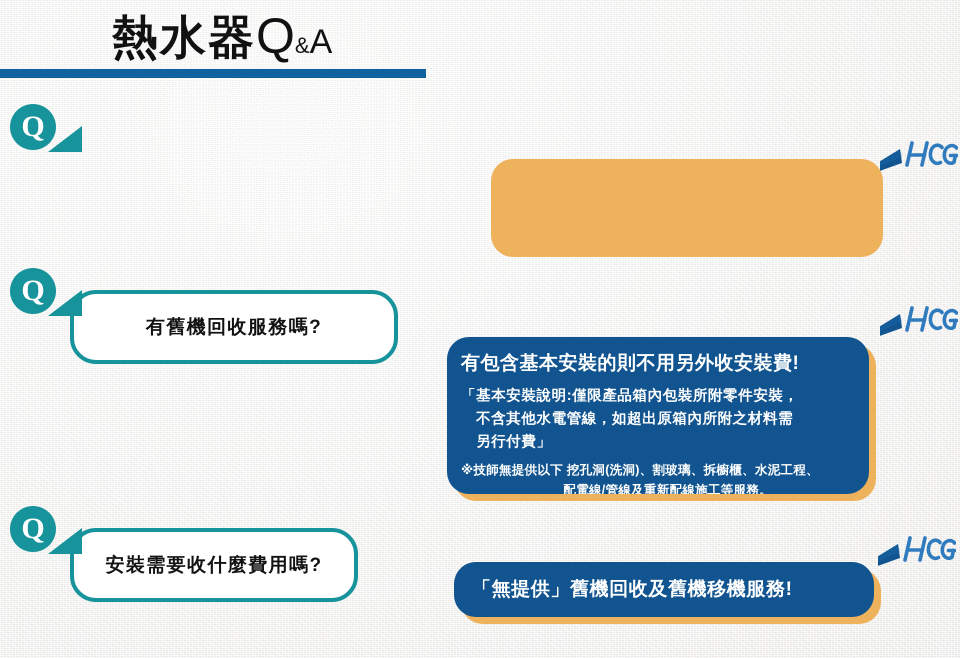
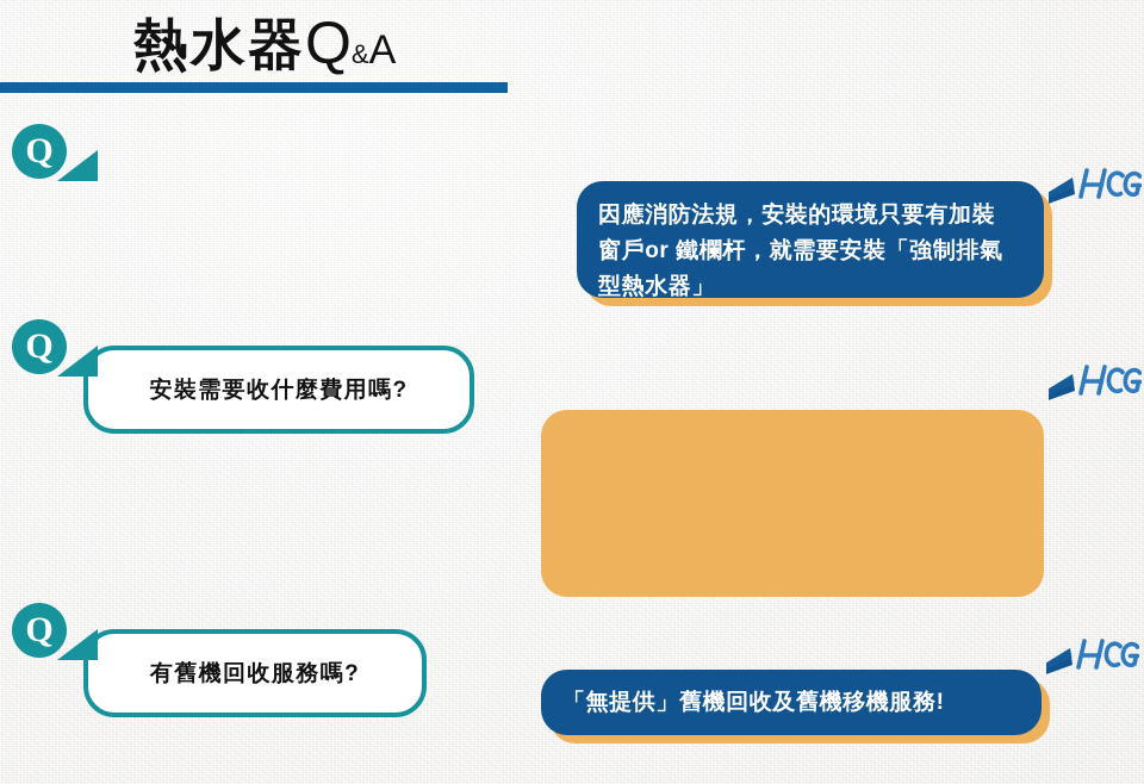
  熱水器Q&A
  Q
+ 因應消防法規，安裝的環境只要有加裝
+ 窗戶or 鐵欄杆，就需要安裝「強制排氣
+ 型熱水器」
  Q
- 有舊機回收服務嗎?
+ 安裝需要收什麼費用嗎?
- 有包含基本安裝的則不用另外收安裝費!
- 「基本安裝說明:僅限產品箱內包裝所附零件安裝，
- 不含其他水電管線，如超出原箱內所附之材料需
- 另行付費」
- ※技師無提供以下 挖孔洞(洗洞)、割玻璃、拆櫥櫃、水泥工程、
- 配電線/管線及重新配線施工等服務。
  Q
- 安裝需要收什麼費用嗎?
+ 有舊機回收服務嗎?
  「無提供」舊機回收及舊機移機服務!
